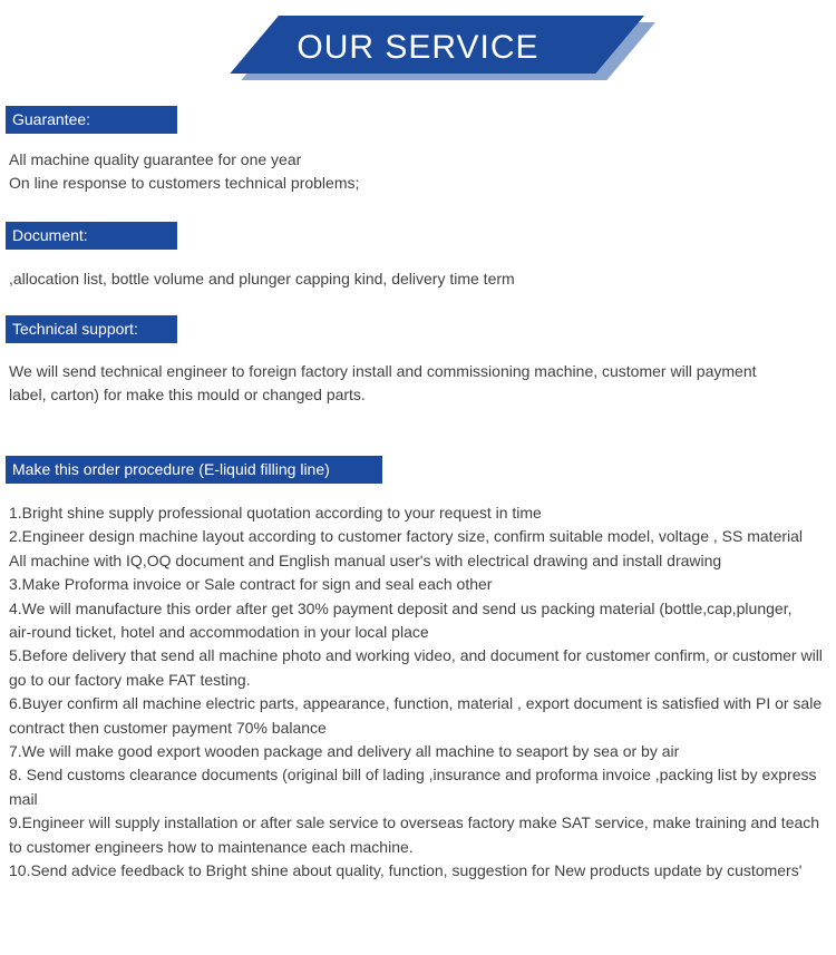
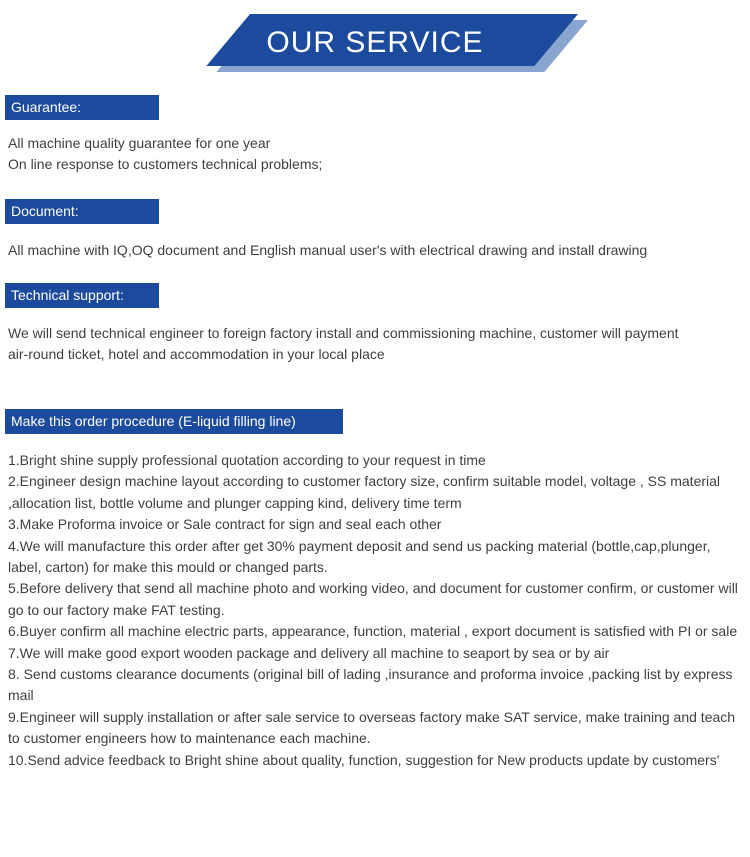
  OUR SERVICE
  Guarantee:
  All machine quality guarantee for one year
  On line response to customers technical problems;
  Document:
- ,allocation list, bottle volume and plunger capping kind, delivery time term
+ All machine with IQ,OQ document and English manual user's with electrical drawing and install drawing
  Technical support:
  We will send technical engineer to foreign factory install and commissioning machine, customer will payment
- label, carton) for make this mould or changed parts.
+ air-round ticket, hotel and accommodation in your local place
  Make this order procedure (E-liquid filling line)
  1.Bright shine supply professional quotation according to your request in time
  2.Engineer design machine layout according to customer factory size, confirm suitable model, voltage , SS material
- All machine with IQ,OQ document and English manual user's with electrical drawing and install drawing
+ ,allocation list, bottle volume and plunger capping kind, delivery time term
  3.Make Proforma invoice or Sale contract for sign and seal each other
  4.We will manufacture this order after get 30% payment deposit and send us packing material (bottle,cap,plunger,
- air-round ticket, hotel and accommodation in your local place
+ label, carton) for make this mould or changed parts.
  5.Before delivery that send all machine photo and working video, and document for customer confirm, or customer will
  go to our factory make FAT testing.
  6.Buyer confirm all machine electric parts, appearance, function, material , export document is satisfied with PI or sale
- contract then customer payment 70% balance
  7.We will make good export wooden package and delivery all machine to seaport by sea or by air
  8. Send customs clearance documents (original bill of lading ,insurance and proforma invoice ,packing list by express
  mail
  9.Engineer will supply installation or after sale service to overseas factory make SAT service, make training and teach
  to customer engineers how to maintenance each machine.
  10.Send advice feedback to Bright shine about quality, function, suggestion for New products update by customers'
